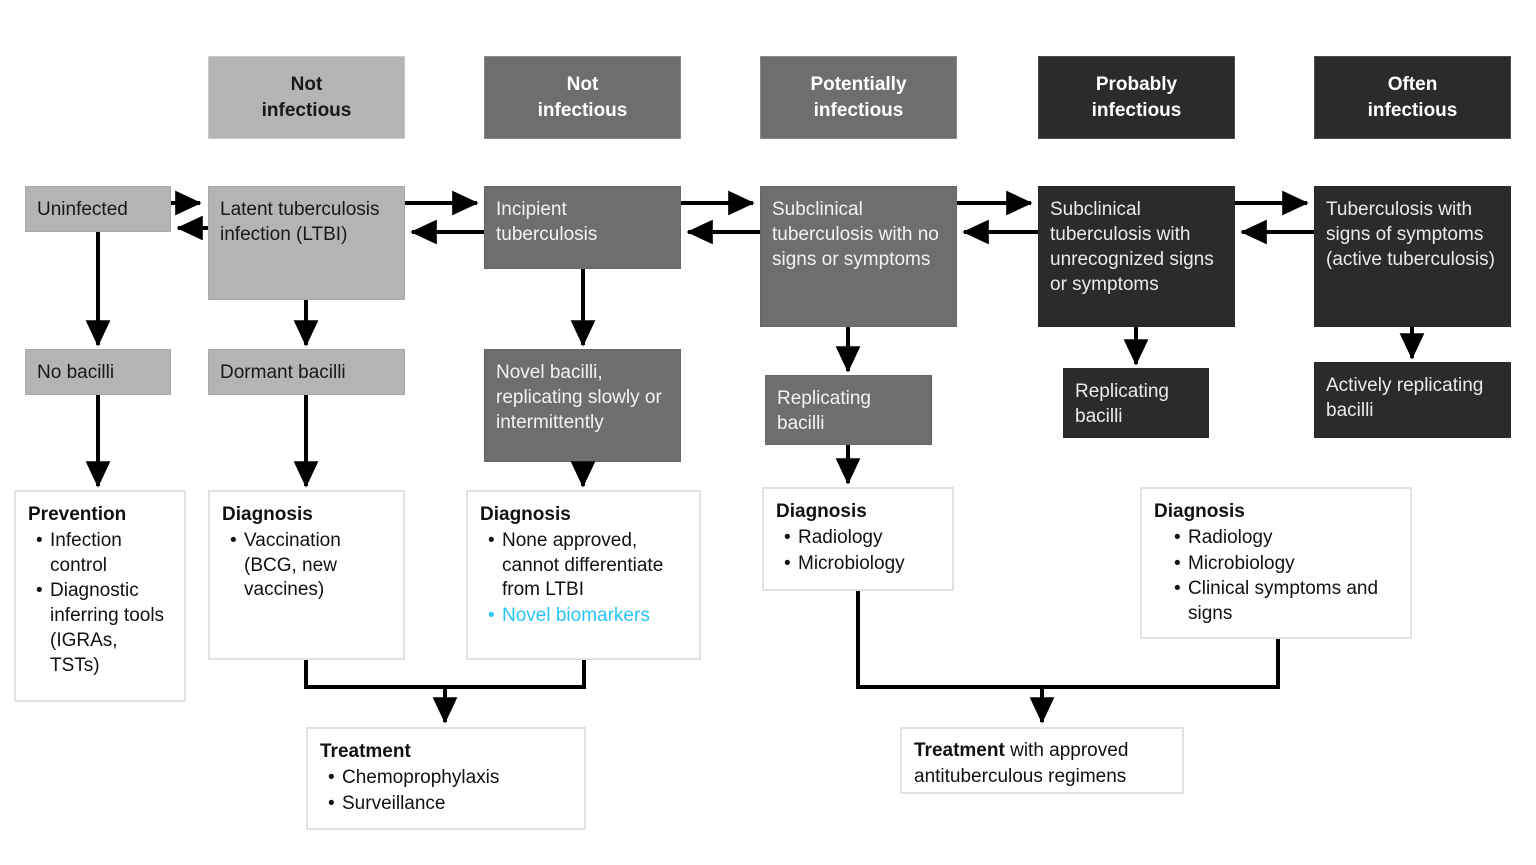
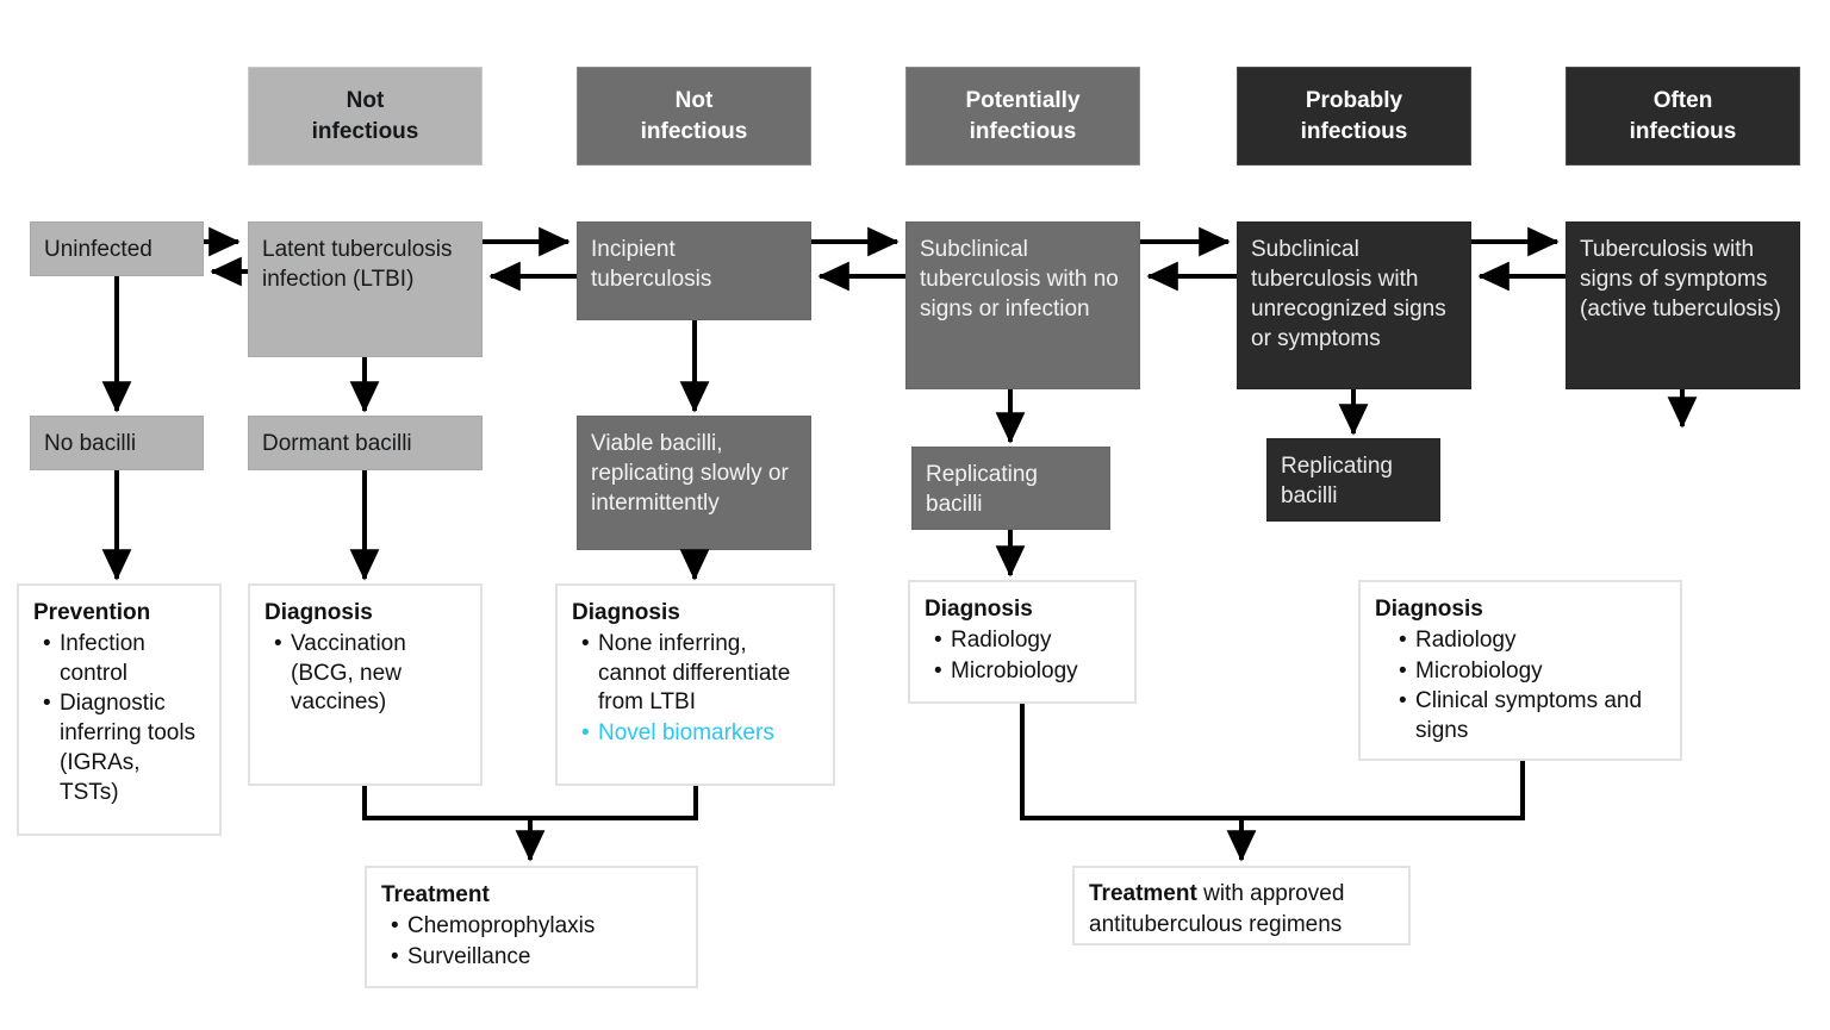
  Not
  infectious
  Not
  infectious
  Potentially
  infectious
  Probably
  infectious
  Often
  infectious
  Uninfected
  Latent tuberculosis infection (LTBI)
  Incipient tuberculosis
- Subclinical tuberculosis with no signs or symptoms
+ Subclinical tuberculosis with no signs or infection
  Subclinical tuberculosis with unrecognized signs or symptoms
  Tuberculosis with signs of symptoms (active tuberculosis)
  No bacilli
  Dormant bacilli
- Novel bacilli, replicating slowly or intermittently
+ Viable bacilli, replicating slowly or intermittently
  Replicating bacilli
  Replicating bacilli
- Actively replicating bacilli
  Prevention
  Infection control
  Diagnostic inferring tools (IGRAs, TSTs)
  Diagnosis
  Vaccination (BCG, new vaccines)
  Diagnosis
- None approved, cannot differentiate from LTBI
+ None inferring, cannot differentiate from LTBI
  Novel biomarkers
  Diagnosis
  Radiology
  Microbiology
  Diagnosis
  Radiology
  Microbiology
  Clinical symptoms and signs
  Treatment
  Chemoprophylaxis
  Surveillance
  Treatment with approved antituberculous regimens
